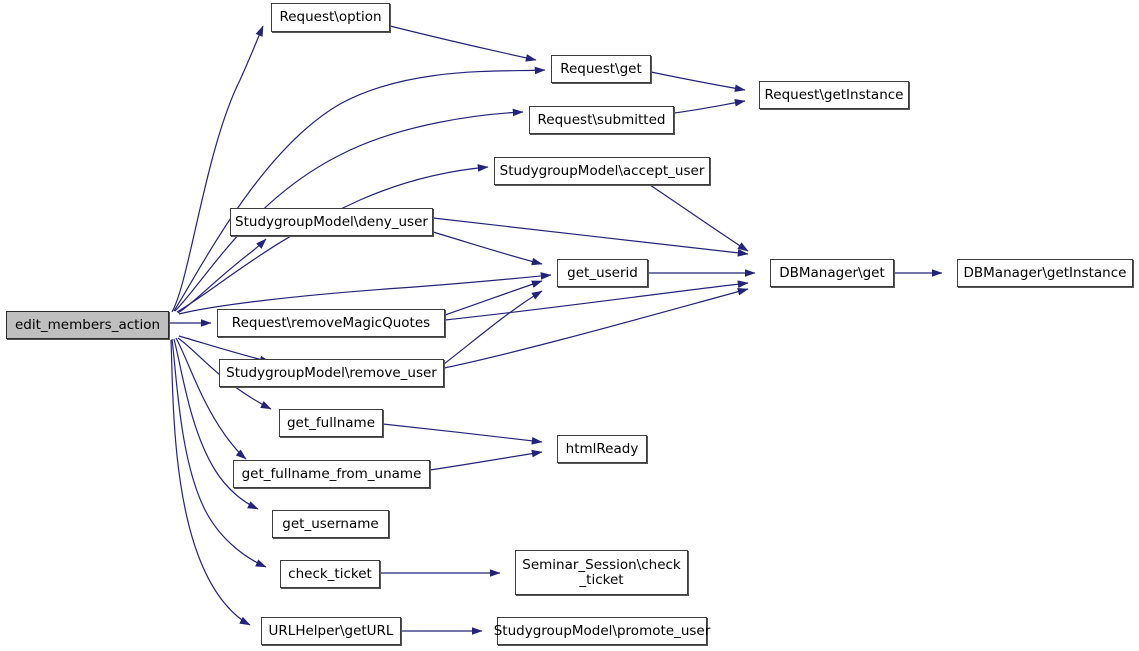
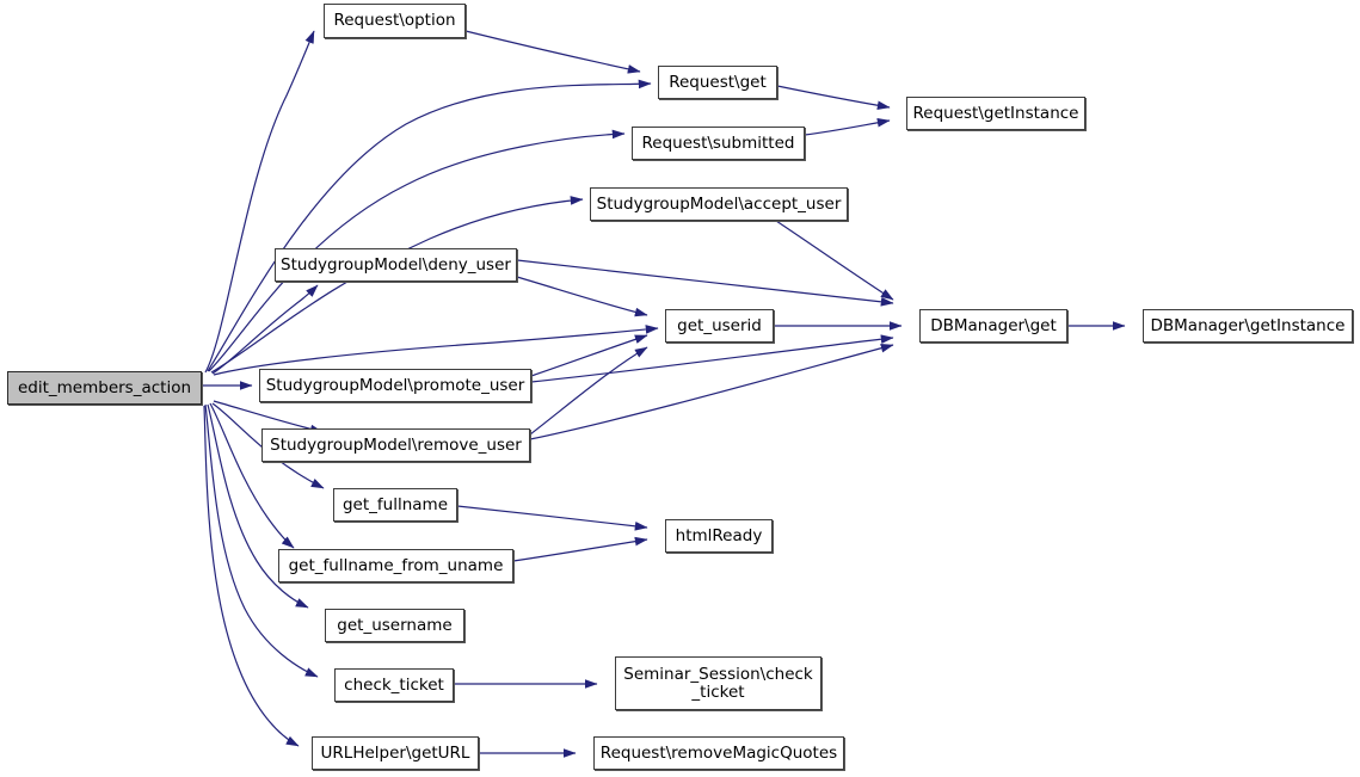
  edit_members_action
  Request\option
  Request\get
  Request\getInstance
  Request\submitted
  StudygroupModel\accept_user
  StudygroupModel\deny_user
  get_userid
  DBManager\get
  DBManager\getInstance
- Request\removeMagicQuotes
+ StudygroupModel\promote_user
  StudygroupModel\remove_user
  get_fullname
  htmlReady
  get_fullname_from_uname
  get_username
  Seminar_Session\check
  _ticket
  check_ticket
  URLHelper\getURL
- StudygroupModel\promote_user
+ Request\removeMagicQuotes
